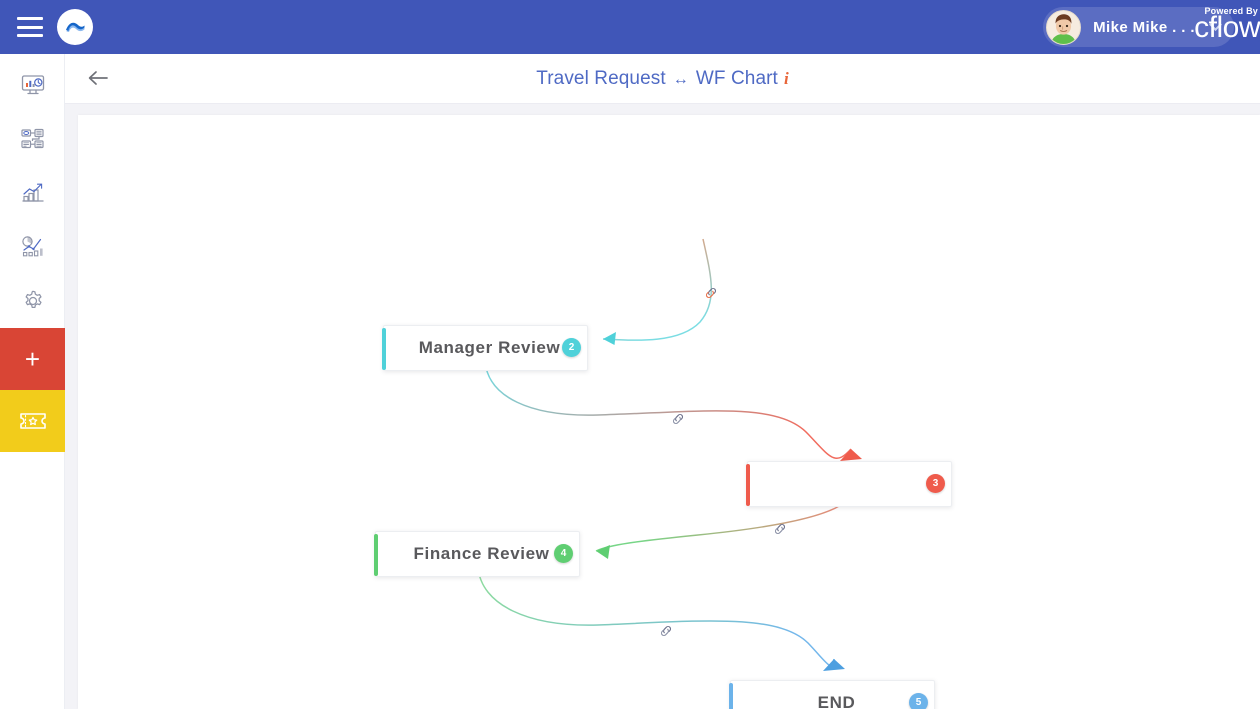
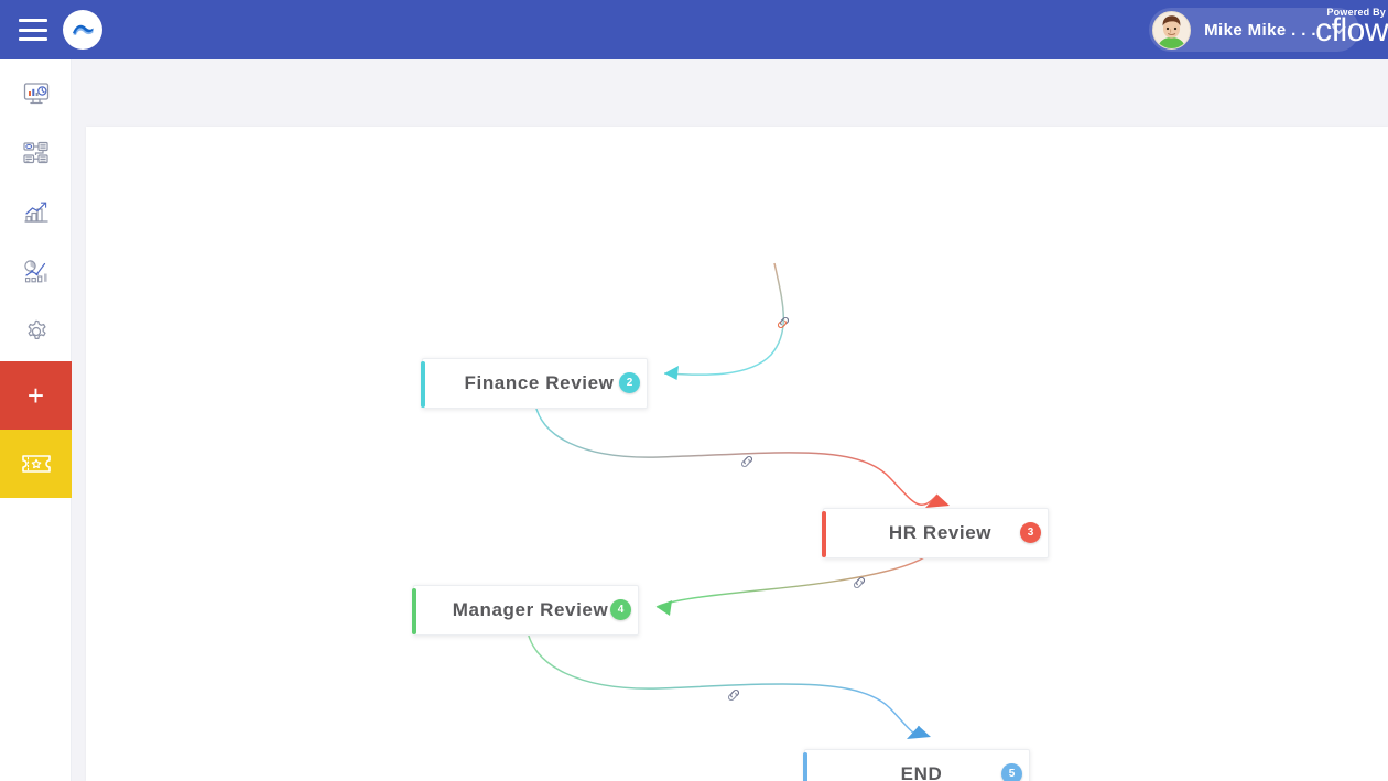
  Mike Mike . . .
  Powered By
  cflow
  +
- Travel Request ↔ WF Chart i
- Manager Review
+ Finance Review
  2
+ HR Review
  3
- Finance Review
+ Manager Review
  4
  END
  5
